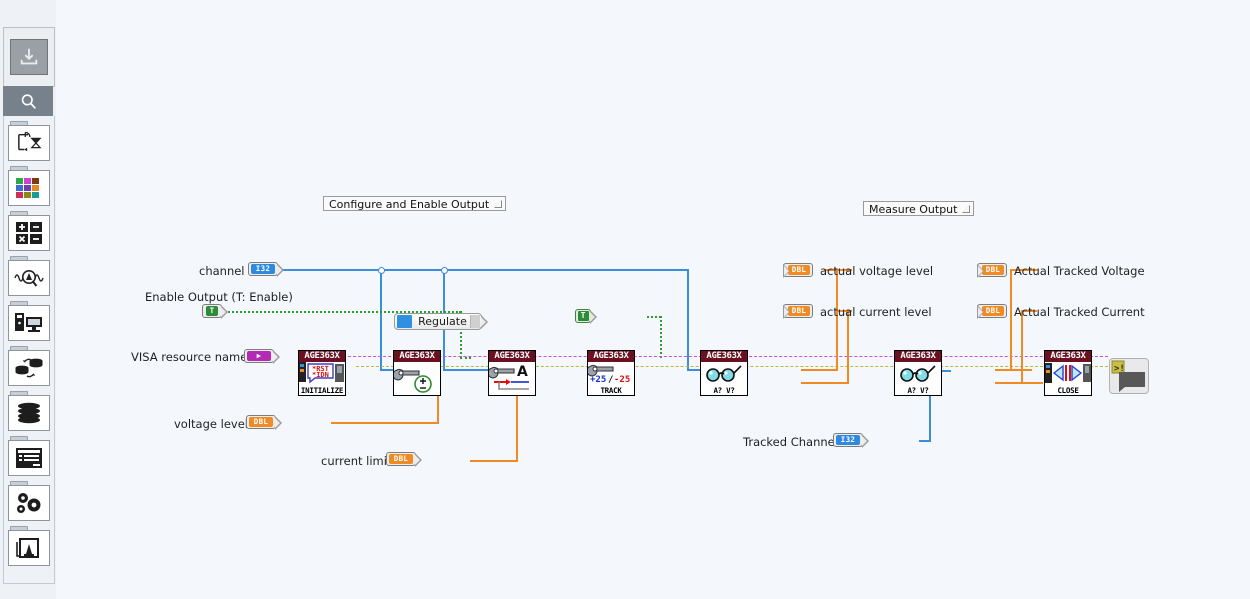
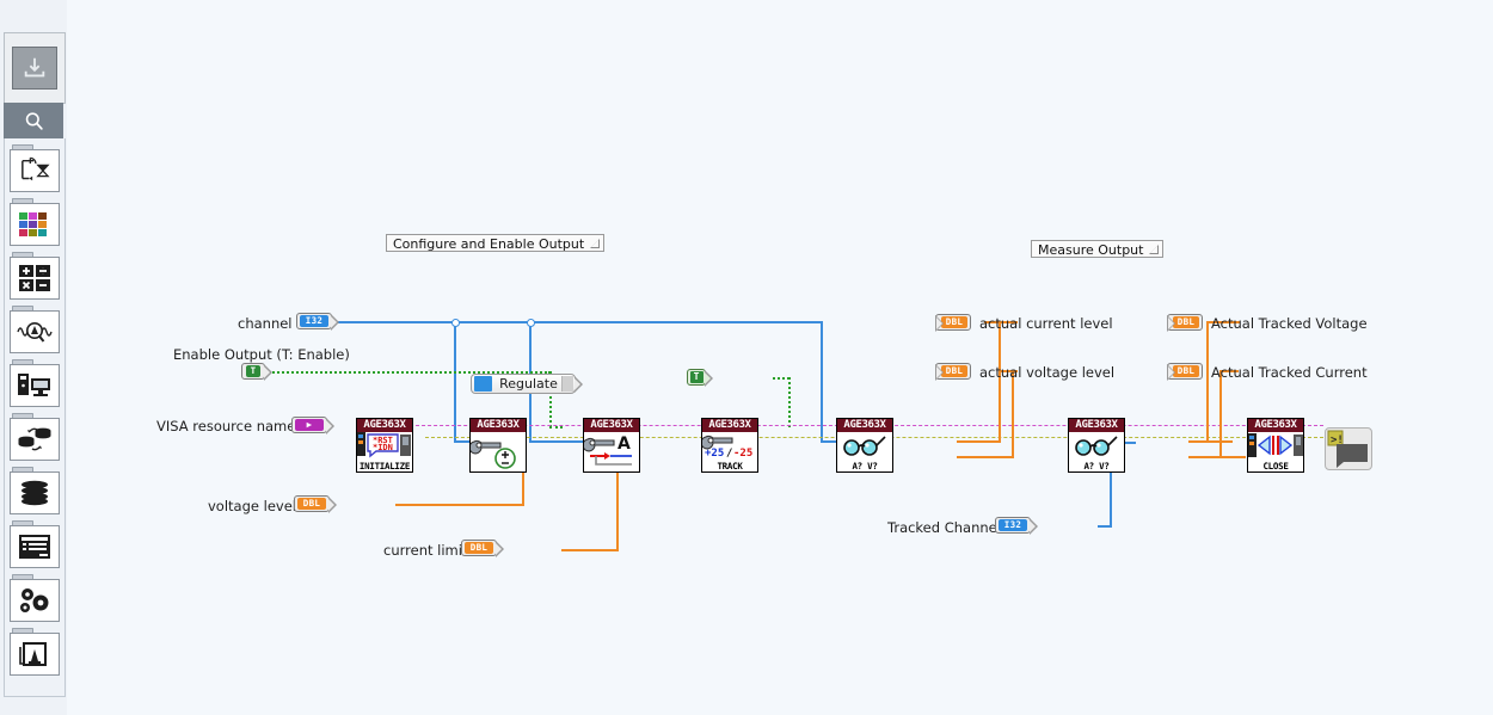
  Configure and Enable Output
  Measure Output
  channel
  I32
  Enable Output (T: Enable)
  T
  VISA resource nam
  ▶
  voltage leve
  DBL
  current lim
  DBL
  Tracked Channe
  I32
  Regulate
  T
  DBL
- actual voltage level
+ actual current level
  DBL
- actual current level
+ actual voltage level
  DBL
  Actual Tracked Voltage
  DBL
  Actual Tracked Current
  AGE363X
  *RST
  *IDN
  INITIALIZE
  AGE363X
  AGE363X
  A
  AGE363X
  +25
  /
  -25
  TRACK
  AGE363X
  A? V?
  AGE363X
  A? V?
  AGE363X
  CLOSE
  >!
